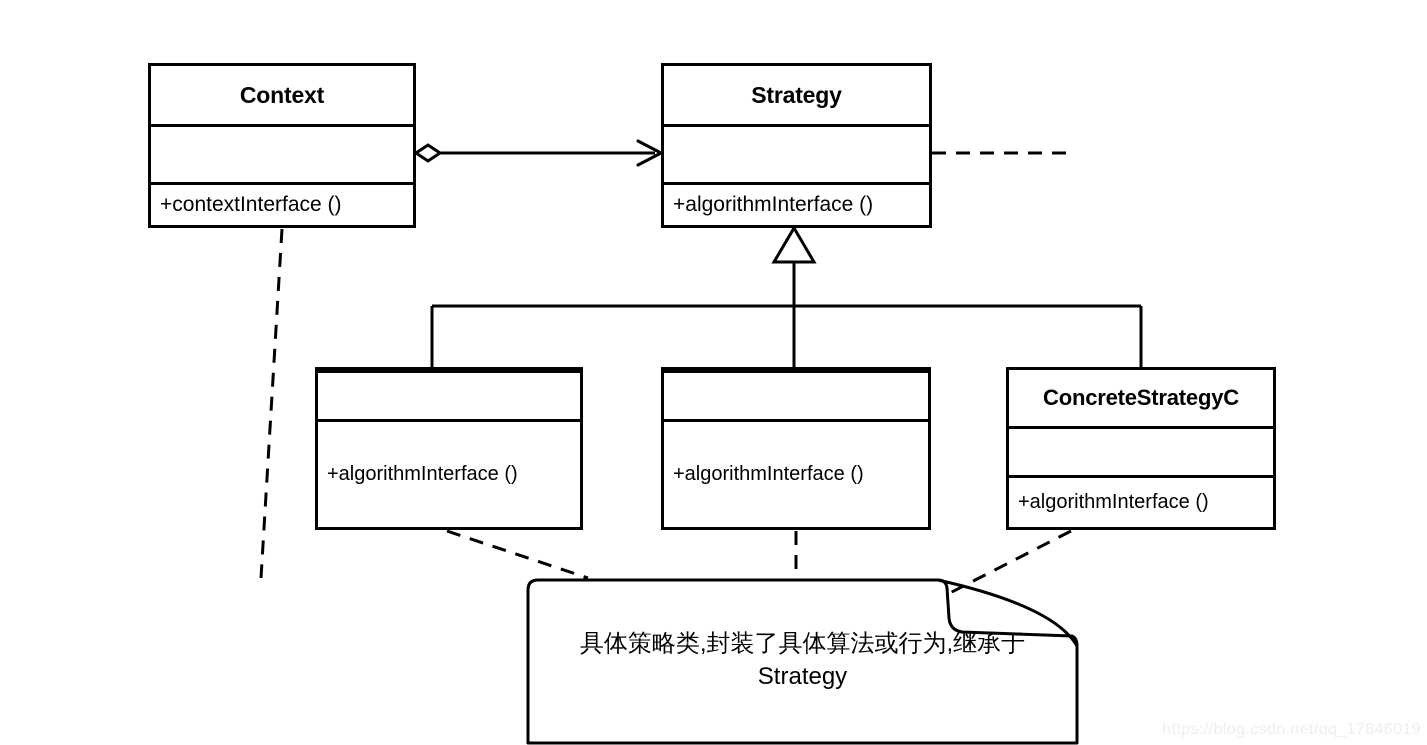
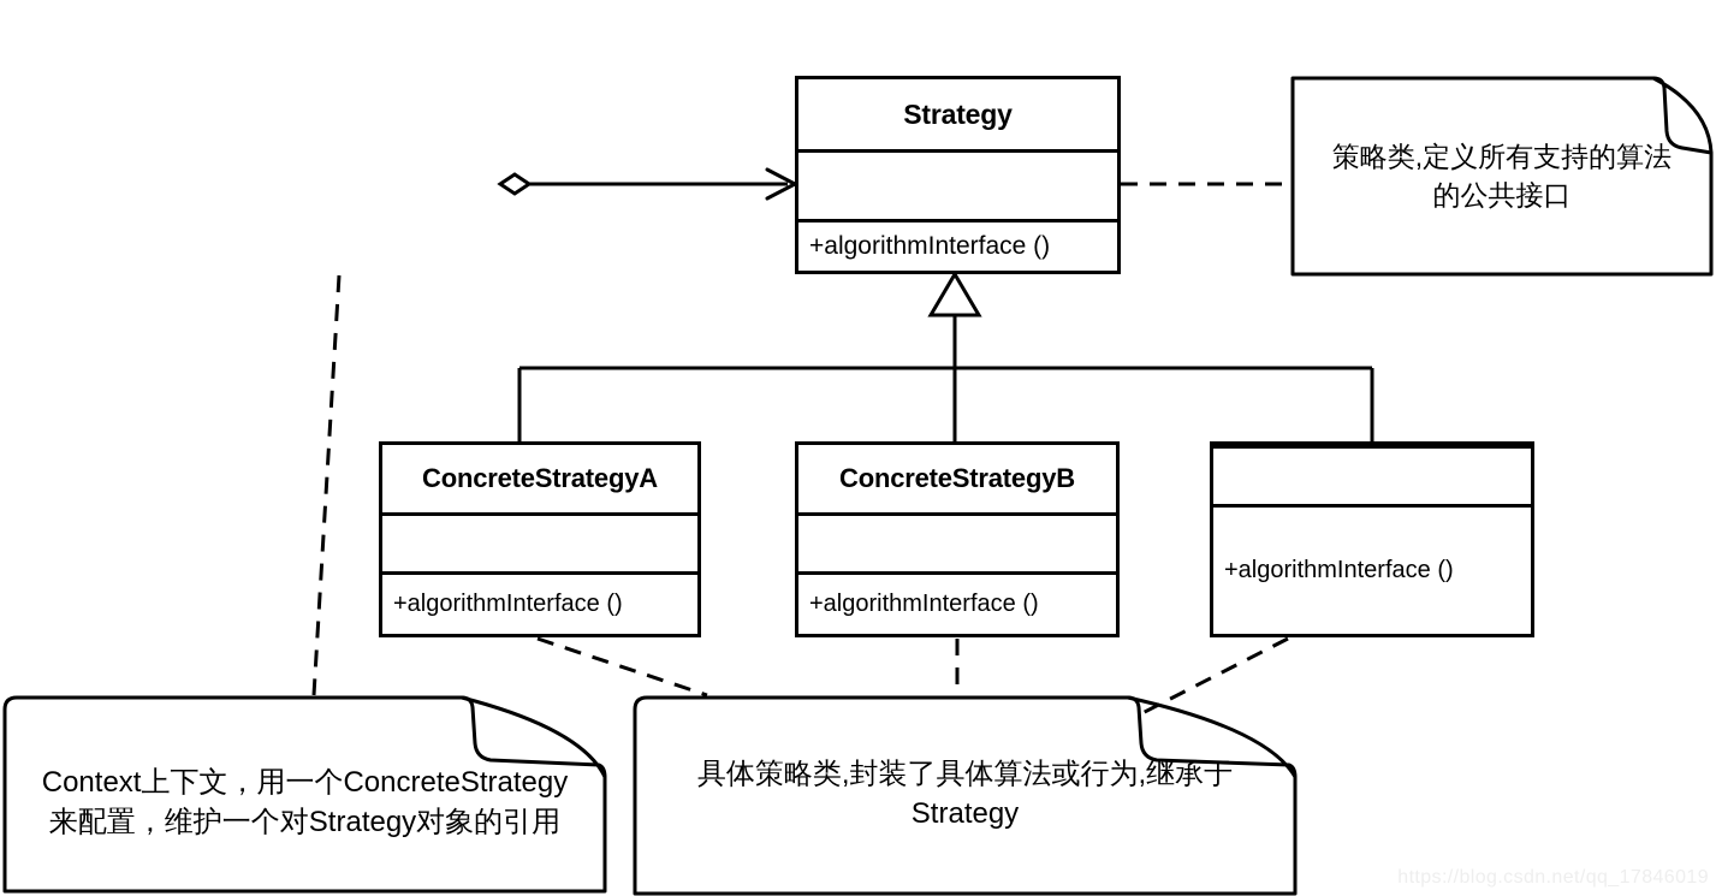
- Context
- +contextInterface ()
  Strategy
  +algorithmInterface ()
+ ConcreteStrategyA
  +algorithmInterface ()
+ ConcreteStrategyB
  +algorithmInterface ()
- ConcreteStrategyC
  +algorithmInterface ()
+ 策略类,定义所有支持的算法
+ 的公共接口
+ Context上下文，用一个ConcreteStrategy
+ 来配置，维护一个对Strategy对象的引用
  具体策略类,封装了具体算法或行为,继承于
  Strategy
